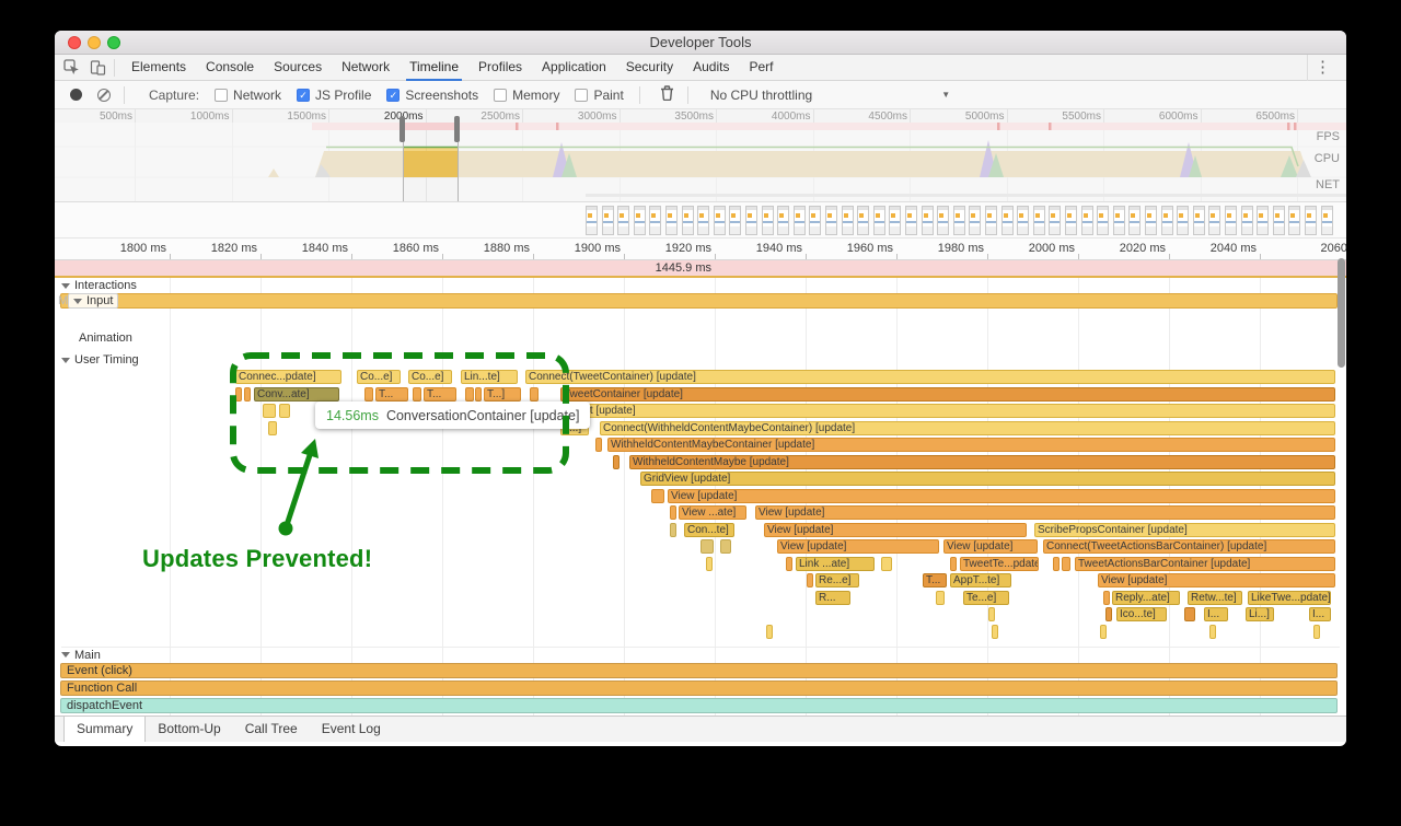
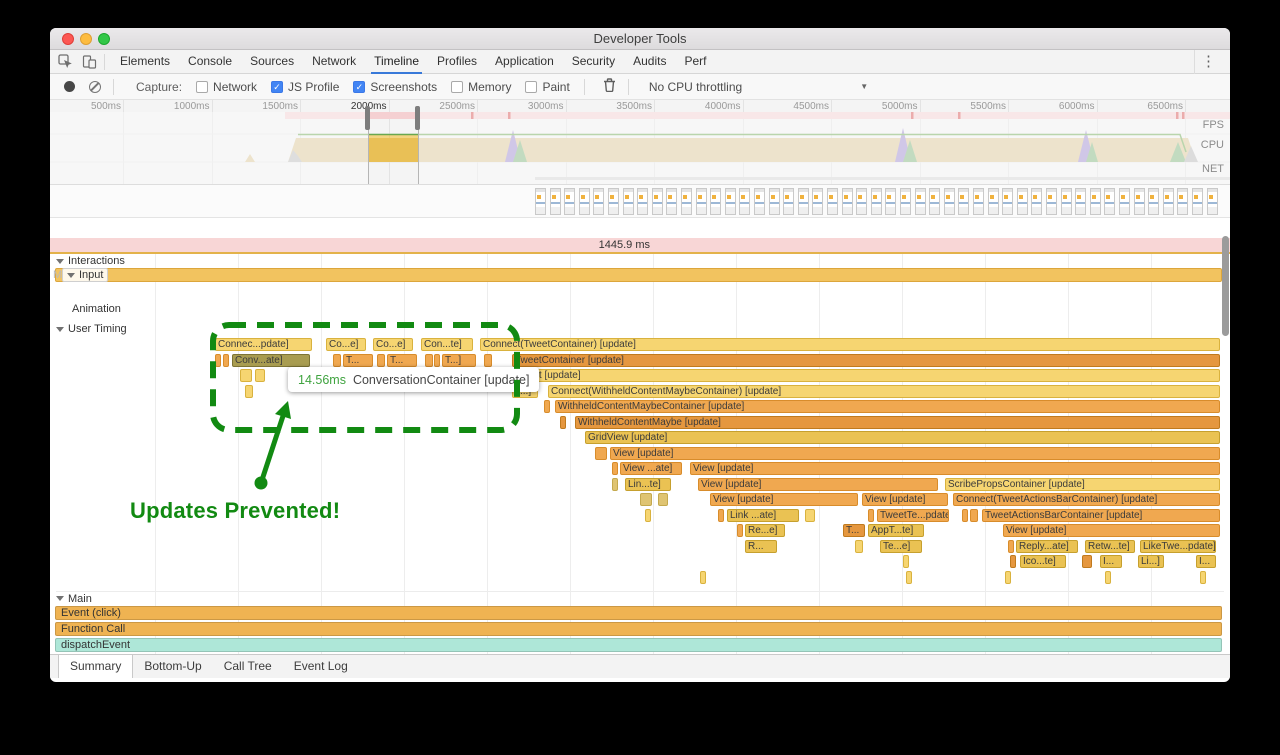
  Developer Tools
  Elements
  Console
  Sources
  Network
  Timeline
  Profiles
  Application
  Security
  Audits
  Perf
  ⋮
  Capture:
  Network
  ✓
  JS Profile
  ✓
  Screenshots
  Memory
  Paint
  No CPU throttling
  ▼
  500ms
  1000ms
  1500ms
  200ms
  2500ms
  3000ms
  3500ms
  4000ms
  4500ms
  5000ms
  5500ms
  6000ms
  6500ms
  FPS
  CPU
  NET
- 1800 ms
- 1820 ms
- 1840 ms
- 1860 ms
- 1880 ms
- 1900 ms
- 1920 ms
- 1940 ms
- 1960 ms
- 1980 ms
- 2000 ms
- 2020 ms
- 2040 ms
- 2060
  1445.9 ms
  Interactions
  M
  Input
  Animation
  User Timing
  Connec...pdate]
  Co...e]
  Co...e]
- Lin...te]
+ Con...te]
  Connect(TweetContainer) [update]
  Conv...ate]
  T...
  T...
  T...]
  weetContainer [update]
  Connect(WithheldContentMaybeContainer) [update]
  WithheldContentMaybeContainer [update]
  WithheldContentMaybe [update]
  GridView [update]
  View [update]
  View ...ate]
  View [update]
- Con...te]
+ Lin...te]
  View [update]
  ScribePropsContainer [update]
  View [update]
  View [update]
  Connect(TweetActionsBarContainer) [update]
  Link ...ate]
  TweetTe...pdate
  TweetActionsBarContainer [update]
  Re...e]
  T...
  AppT...te]
  View [update]
  R...
  Te...e]
  Reply...ate]
  Retw...te]
  LikeTwe...pdate]
  Ico...te]
  I...
  Li...]
  I...
  Main
  Event (click)
  Function Call
  dispatchEvent
  14.56ms
  ConversationContainer [update]
  Updates Prevented!
  Summary
  Bottom-Up
  Call Tree
  Event Log
